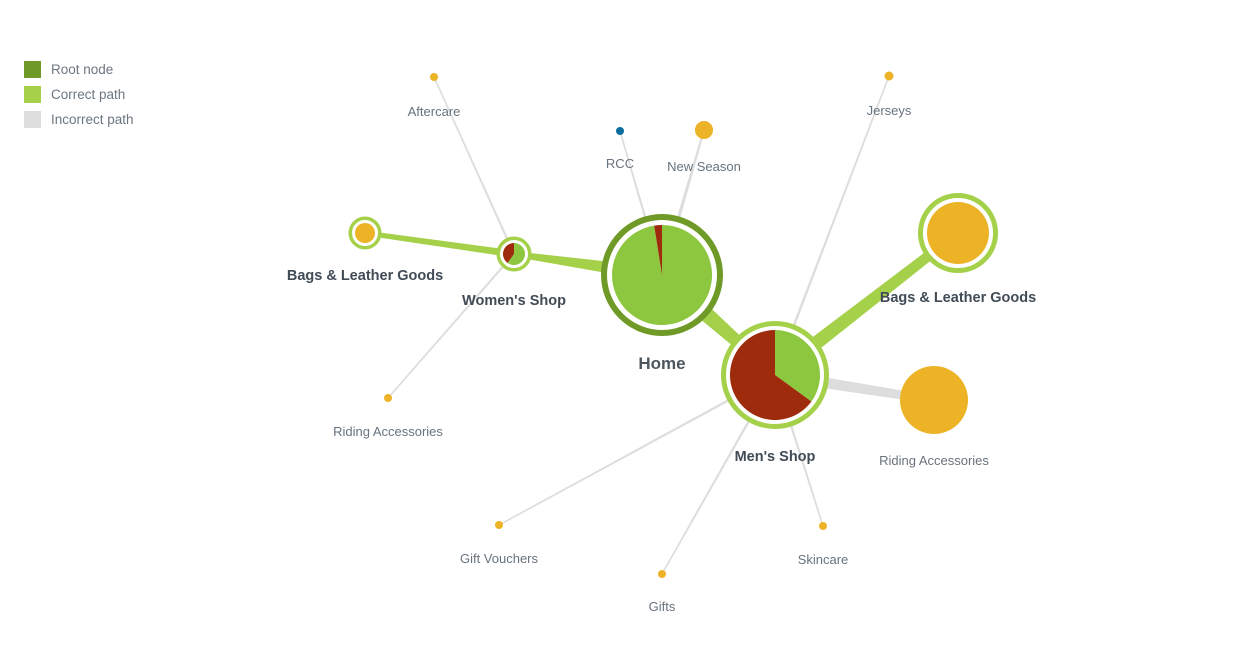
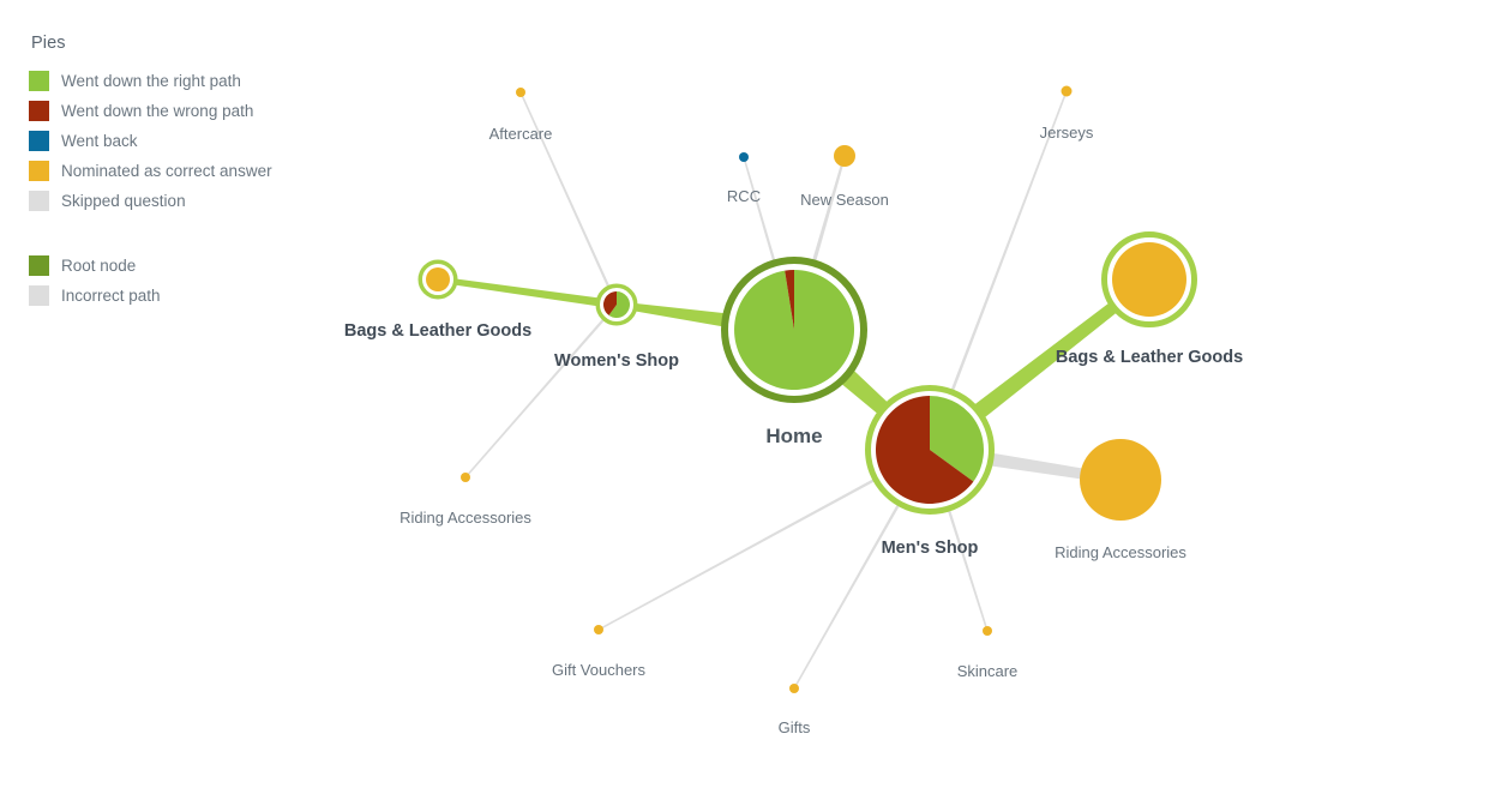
  Home
  Men's Shop
  Women's Shop
  Bags & Leather Goods
  Bags & Leather Goods
  Riding Accessories
  Aftercare
  RCC
  New Season
  Jerseys
  Riding Accessories
  Gift Vouchers
  Gifts
  Skincare
+ Pies
+ Went down the right path
+ Went down the wrong path
+ Went back
+ Nominated as correct answer
+ Skipped question
  Root node
- Correct path
  Incorrect path
